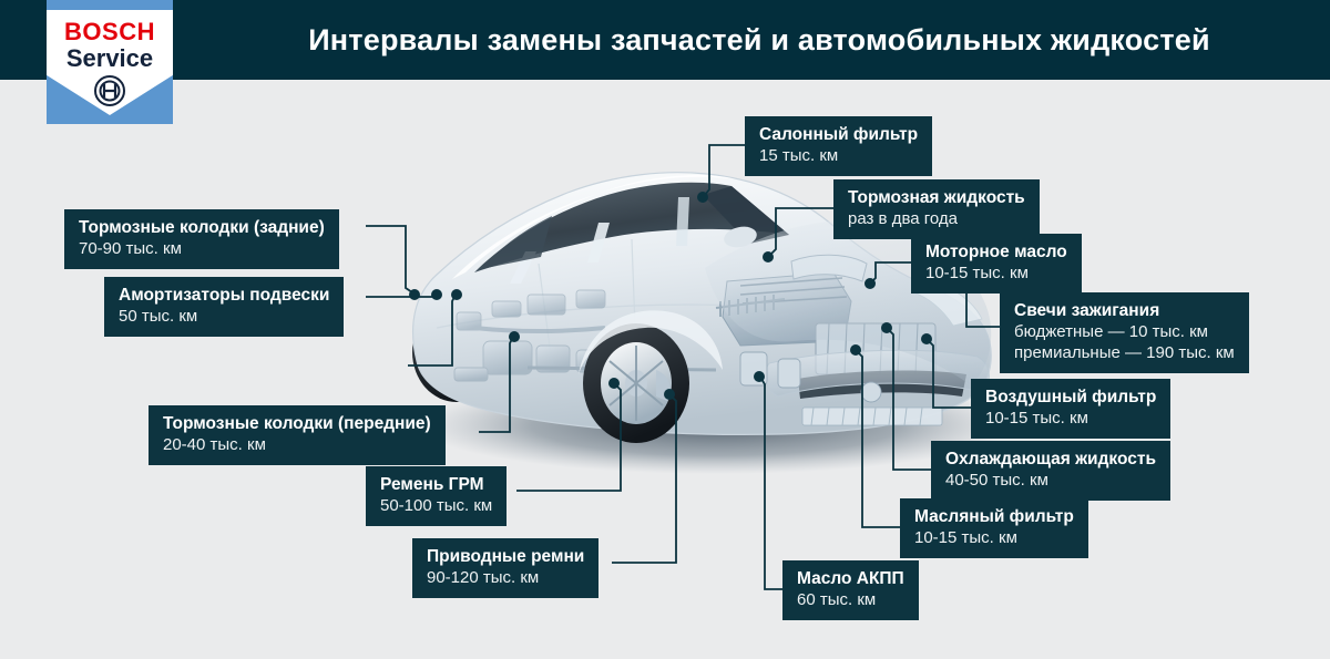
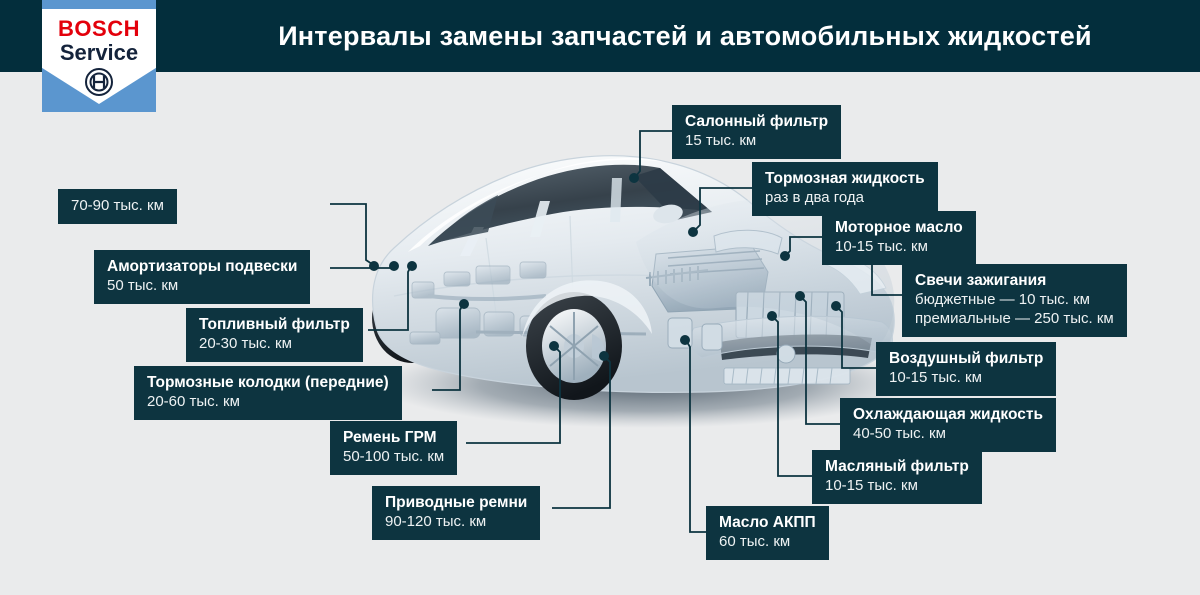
  Интервалы замены запчастей и автомобильных жидкостей
  BOSCH
  Service
  Салонный фильтр
  15 тыс. км
  Тормозная жидкость
  раз в два года
  Моторное масло
  10-15 тыс. км
  Свечи зажигания
  бюджетные — 10 тыс. км
- премиальные — 190 тыс. км
+ премиальные — 250 тыс. км
  Воздушный фильтр
  10-15 тыс. км
  Охлаждающая жидкость
  40-50 тыс. км
  Масляный фильтр
  10-15 тыс. км
  Масло АКПП
  60 тыс. км
- Тормозные колодки (задние)
  70-90 тыс. км
  Амортизаторы подвески
  50 тыс. км
+ Топливный фильтр
+ 20-30 тыс. км
  Тормозные колодки (передние)
- 20-40 тыс. км
+ 20-60 тыс. км
  Ремень ГРМ
  50-100 тыс. км
  Приводные ремни
  90-120 тыс. км
